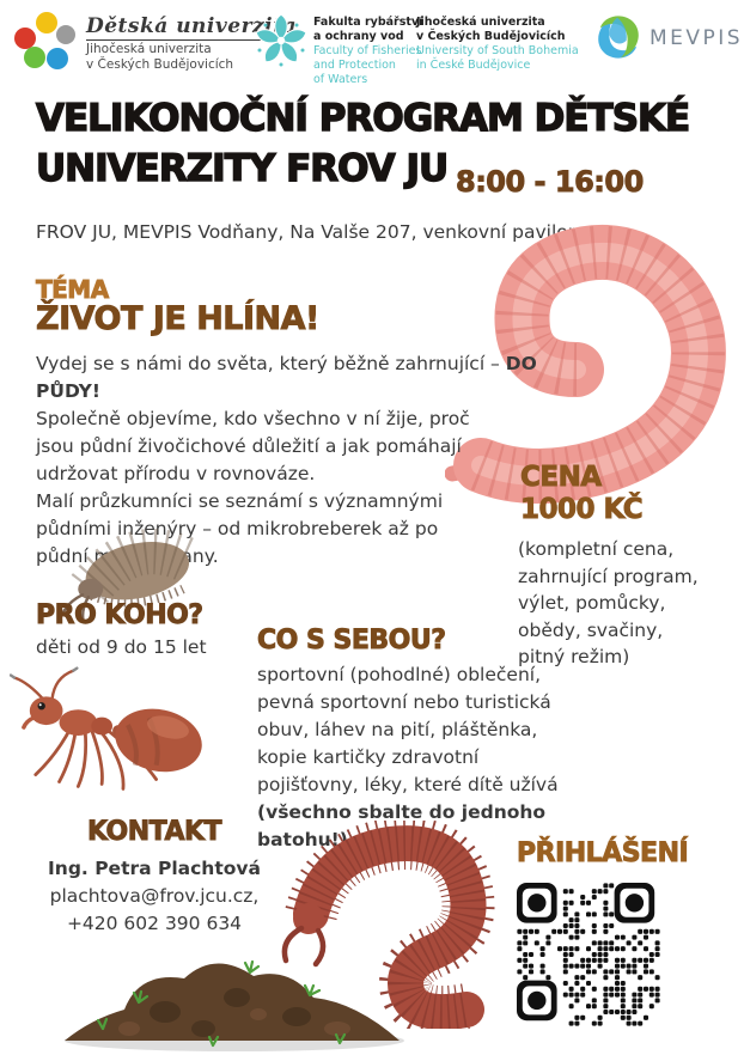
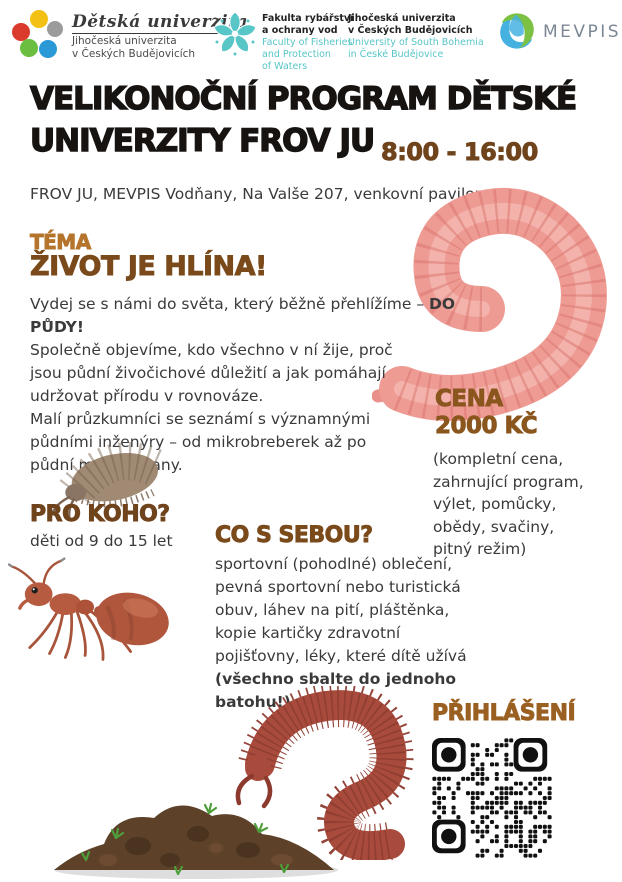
  Dětská univerzia
  Jihočeská univerzita
  v Českých Budějovicích
  Fakulta rybářství
  a ochrany vod
  Faculty of Fisheries
  and Protection
  of Waters
  Jihočeská univerzita
  v Českých Budějovicích
  University of South Bohemia
  in České Budějovice
  MEVPIS
  VELIKONOČNÍ PROGRAM DĚTSKÉ
  UNIVERZITY FROV JU
  8:00 - 16:00
  FROV JU, MEVPIS Vodňany, Na Valše 207, venkovní pavil
  TÉMA
  ŽIVOT JE HLÍNA!
- Vydej se s námi do světa, který běžně zahrnující – DO PŮDY!
+ Vydej se s námi do světa, který běžně přehlížíme – DO PŮDY!
  Společně objevíme, kdo všechno v ní žije, proč
  jsou půdní živočichové důležití a jak pomáhají
  udržovat přírodu v rovnováze.
  Malí průzkumníci se seznámí s významnými
  půdními inženýry – od mikrobreberek až po
  CENA
- 1000 KČ
+ 2000 KČ
  (kompletní cena,
  zahrnující program,
  výlet, pomůcky,
  obědy, svačiny,
  pitný režim)
  PRO KOHO?
  děti od 9 do 15 let
  CO S SEBOU?
  sportovní (pohodlné) oblečení,
  pevná sportovní nebo turistická
  obuv, láhev na pití, pláštěnka,
  kopie kartičky zdravotní
  pojišťovny, léky, které dítě užívá
  (všechno sbalte do jednoho batohu!)
- KONTAKT
- Ing. Petra Plachtová
- plachtova@frov.jcu.cz,
- +420 602 390 634
  PŘIHLÁŠENÍ
